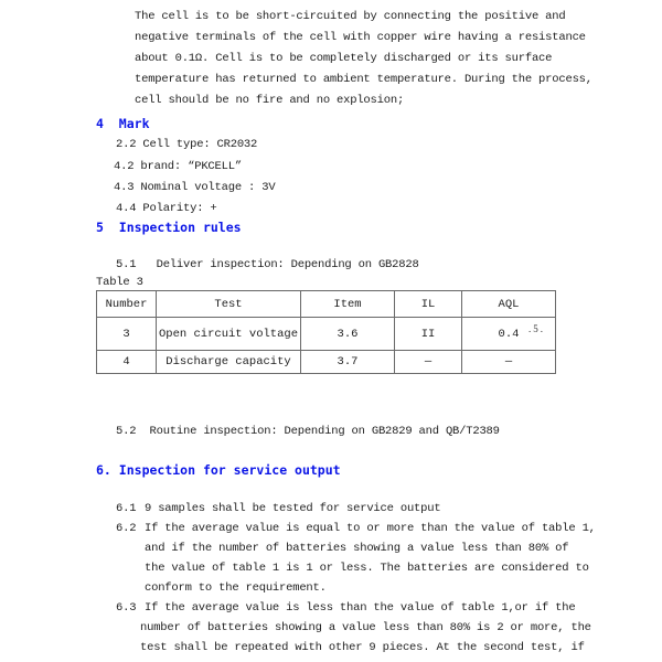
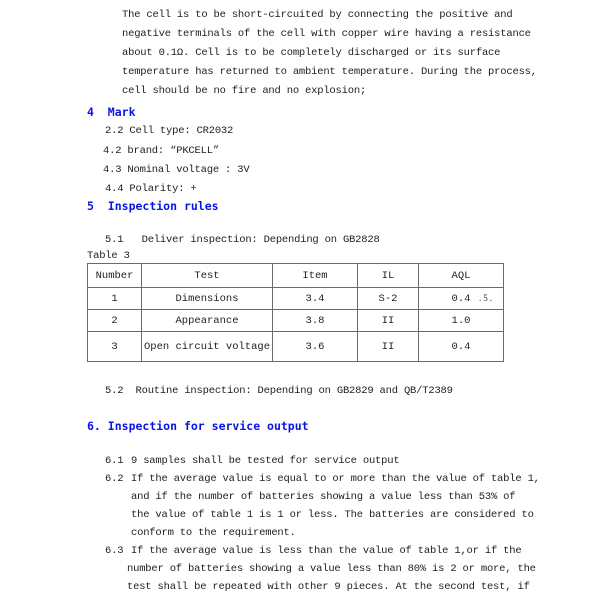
  The cell is to be short-circuited by connecting the positive and
  negative terminals of the cell with copper wire having a resistance
  about 0.1Ω. Cell is to be completely discharged or its surface
  temperature has returned to ambient temperature. During the process,
  cell should be no fire and no explosion;
  4 Mark
  2.2 Cell type: CR2032
  4.2 brand: “PKCELL”
  4.3 Nominal voltage : 3V
  4.4 Polarity: +
  5 Inspection rules
  5.1 Deliver inspection: Depending on GB2828
  Table 3
  Number	Test	Item	IL	AQL
+ 1	Dimensions	3.4	S-2	0.4
+ 2	Appearance	3.8	II	1.0
  3	Open circuit voltage	3.6	II	0.4
- 4	Discharge capacity	3.7	—	—
  .5.
  5.2 Routine inspection: Depending on GB2829 and QB/T2389
  6. Inspection for service output
  6.1
  9 samples shall be tested for service output
  6.2
  If the average value is equal to or more than the value of table 1,
- and if the number of batteries showing a value less than 80% of
+ and if the number of batteries showing a value less than 53% of
  the value of table 1 is 1 or less. The batteries are considered to
  conform to the requirement.
  6.3
  If the average value is less than the value of table 1,or if the
  number of batteries showing a value less than 80% is 2 or more, the
  test shall be repeated with other 9 pieces. At the second test, if
